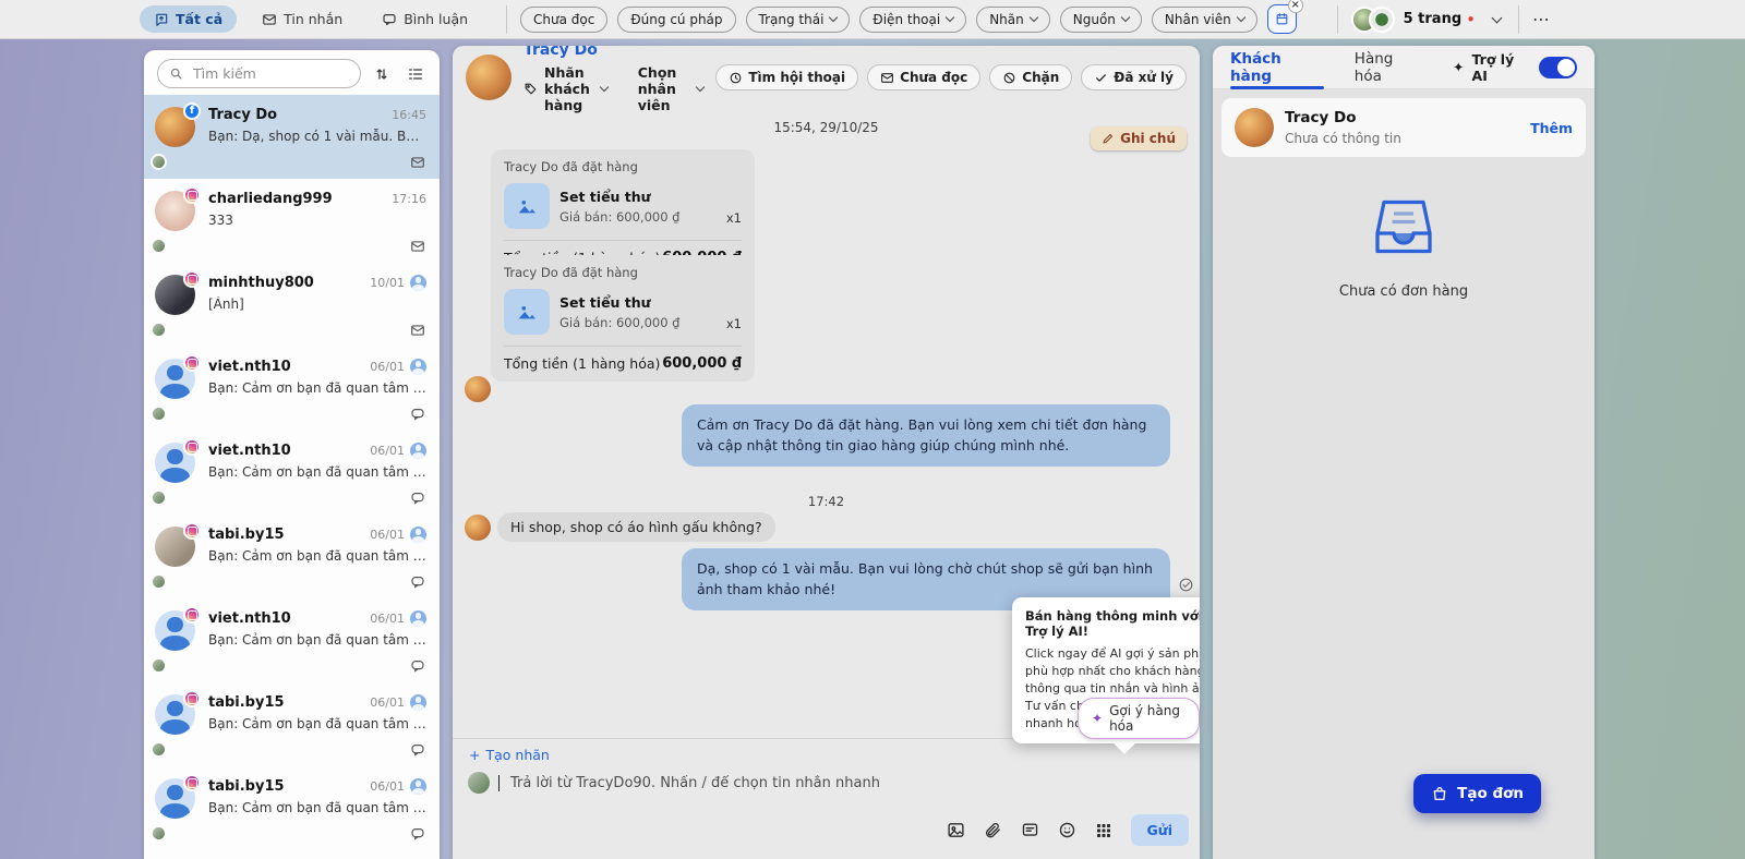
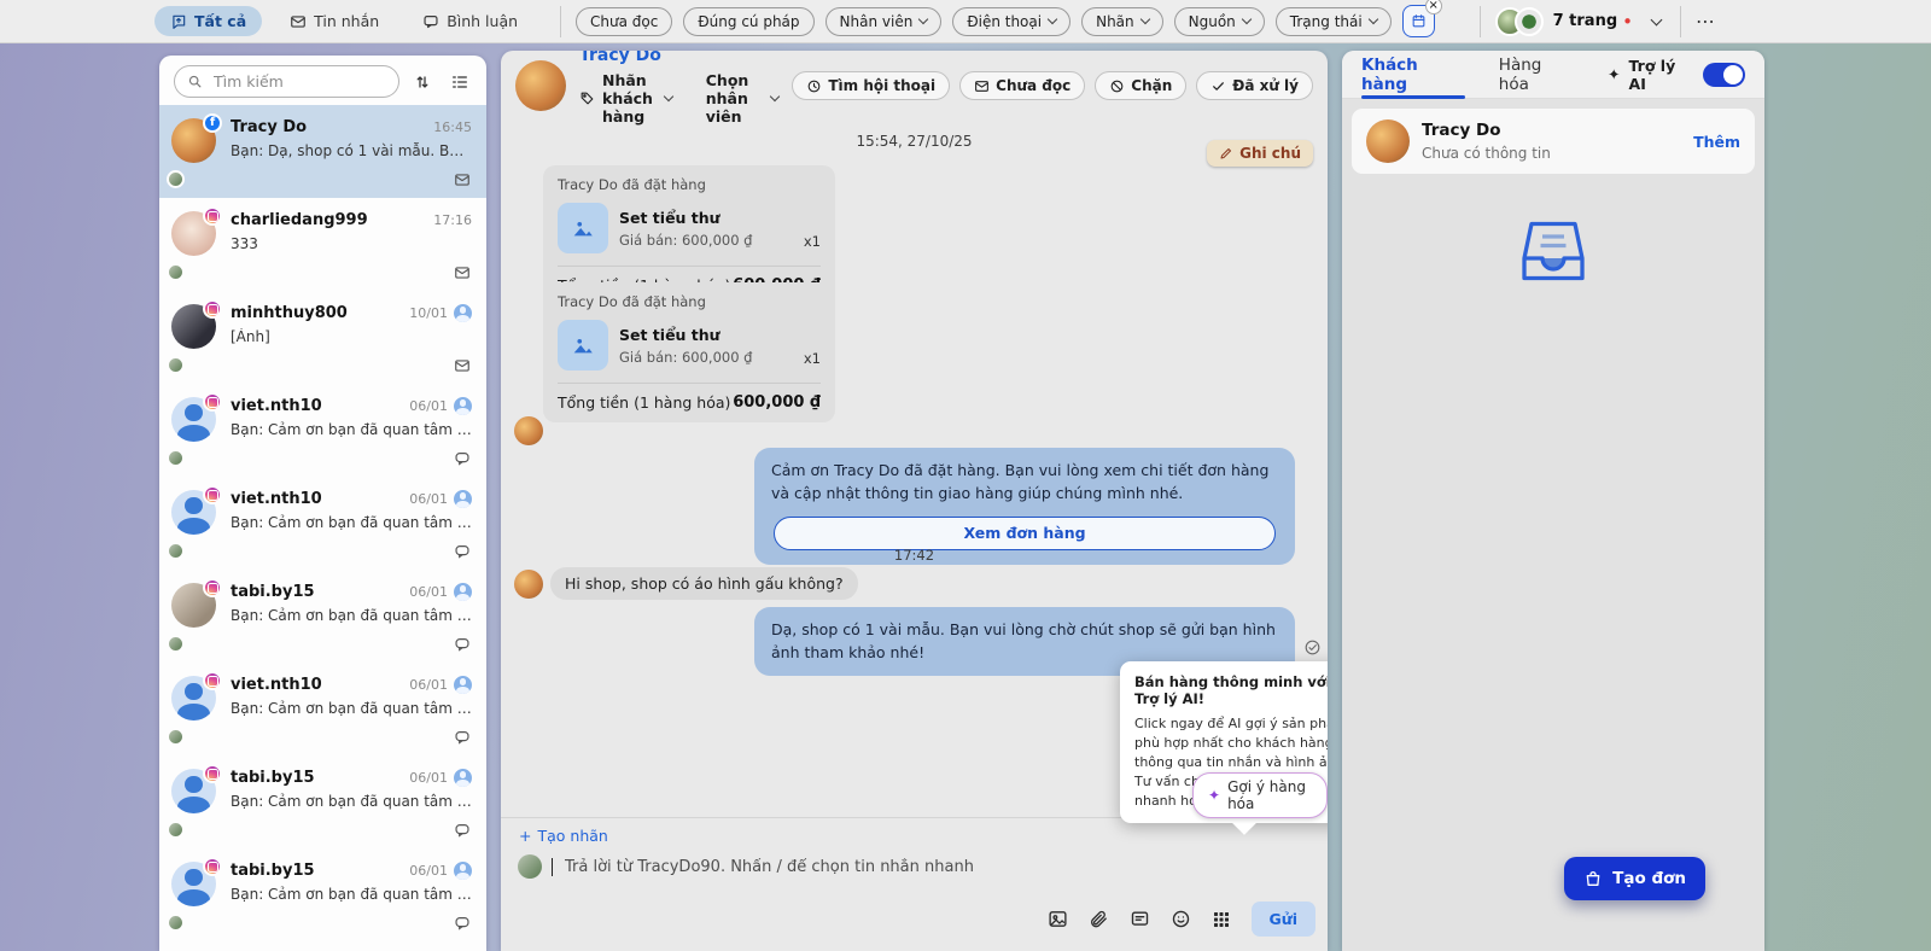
  Tất cả
  Tin nhắn
  Bình luận
  Chưa đọc
  Đúng cú pháp
- Trạng thái
+ Nhân viên
  Điện thoại
  Nhãn
  Nguồn
- Nhân viên
+ Trạng thái
  ×
- 5 trang
+ 7 trang
  •
  ⋯
  Tìm kiếm
  f
  Tracy Do
  16:45
  Bạn: Dạ, shop có 1 vài mẫu. Bạn
  charliedang999
  17:16
  333
  minhthuy800
  10/01
  [Ảnh]
  viet.nth10
  06/01
  Bạn: Cảm ơn bạn đã quan tâm đế
  viet.nth10
  06/01
  Bạn: Cảm ơn bạn đã quan tâm đế
  tabi.by15
  06/01
  Bạn: Cảm ơn bạn đã quan tâm đế
  viet.nth10
  06/01
  Bạn: Cảm ơn bạn đã quan tâm đế
  tabi.by15
  06/01
  Bạn: Cảm ơn bạn đã quan tâm đế
  tabi.by15
  06/01
  Bạn: Cảm ơn bạn đã quan tâm đế
  Tracy Do
  Nhãn khách hàng
  Chọn nhân viên
  Tìm hội thoại
  Chưa đọc
  Chặn
  Đã xử lý
- 15:54, 29/10/25
+ 15:54, 27/10/25
  Ghi chú
  Tracy Do đã đặt hàng
  Set tiểu thư
  Giá bán: 600,000 ₫
  x1
  Tracy Do đã đặt hàng
  Set tiểu thư
  Giá bán: 600,000 ₫
  x1
  Tổng tiền (1 hàng hóa)
  600,000 ₫
  Cảm ơn Tracy Do đã đặt hàng. Bạn vui lòng xem chi tiết đơn hàng và cập nhật thông tin giao hàng giúp chúng mình nhé.
+ Xem đơn hàng
  17:42
  Hi shop, shop có áo hình gấu không?
  Dạ, shop có 1 vài mẫu. Bạn vui lòng chờ chút shop sẽ gửi bạn hình ảnh tham khảo nhé!
  Bán hàng thông minh vớ Trợ lý AI!
  Click ngay để AI gợi ý sản ph phù hợp nhất cho khách hàn thông qua tin nhắn và hình ả
  ✦
  Gợi ý hàng hóa
  +
  Tạo nhãn
  Trả lời từ TracyDo90. Nhấn / để chọn tin nhắn nhanh
  Gửi
  Khách hàng
  Hàng hóa
  ✦
  Trợ lý AI
  Tracy Do
  Chưa có thông tin
  Thêm
- Chưa có đơn hàng
  Tạo đơn
